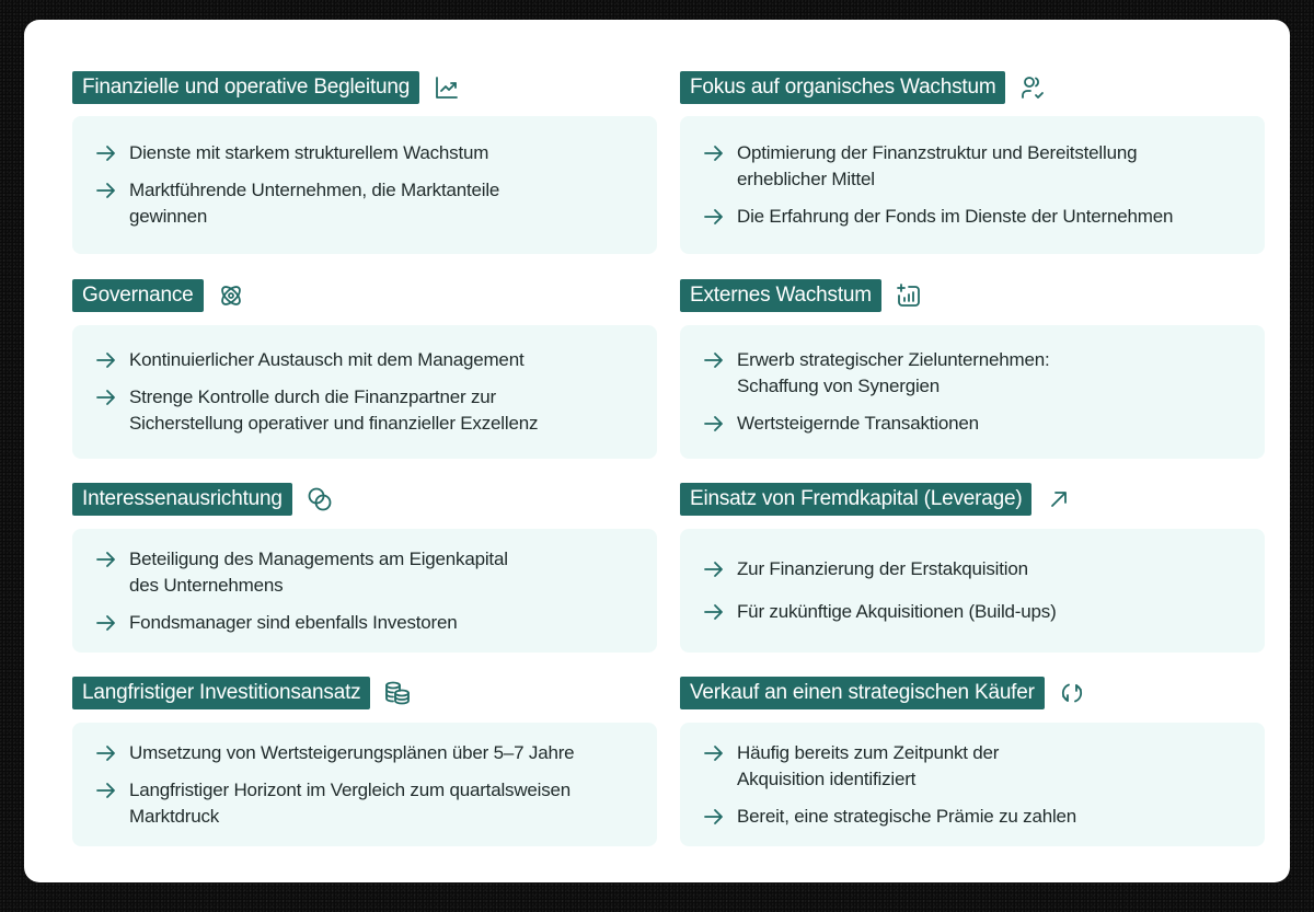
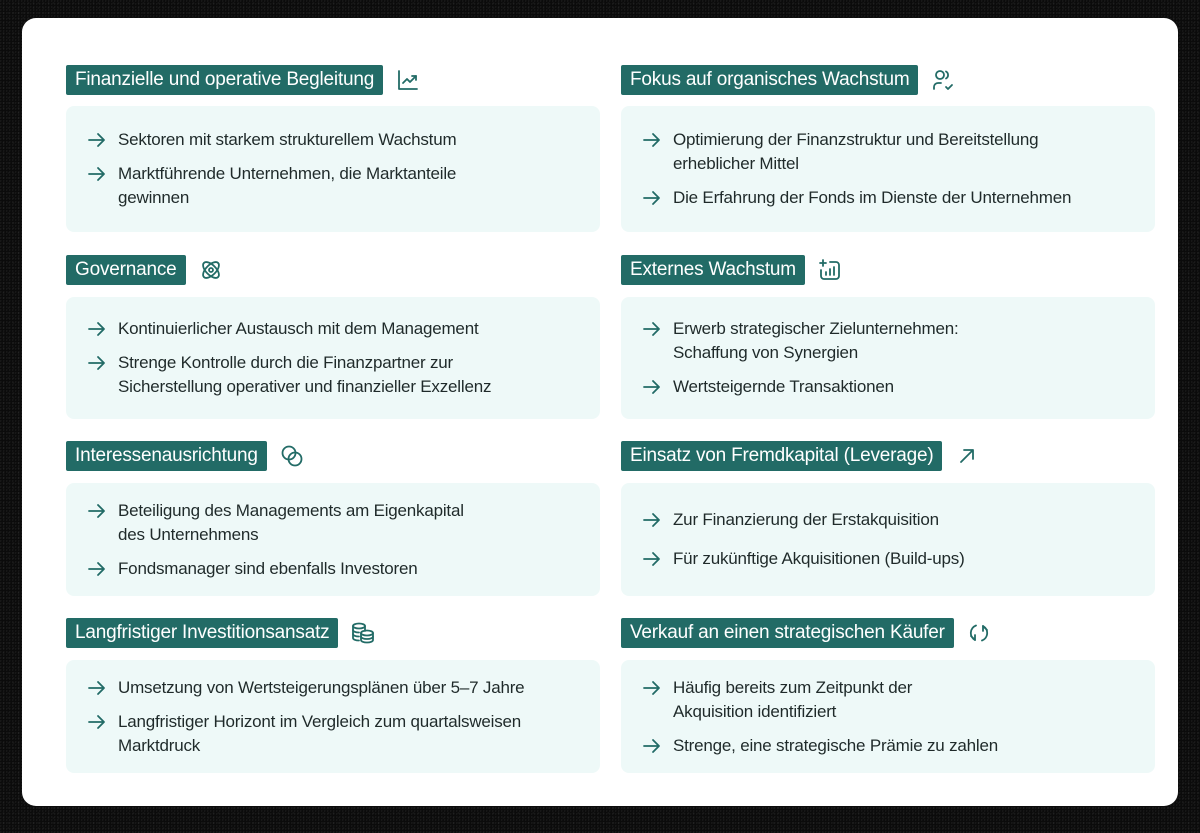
  Finanzielle und operative Begleitung
- Dienste mit starkem strukturellem Wachstum
+ Sektoren mit starkem strukturellem Wachstum
  Marktführende Unternehmen, die Marktanteile
  gewinnen
  Fokus auf organisches Wachstum
  Optimierung der Finanzstruktur und Bereitstellung
  erheblicher Mittel
  Die Erfahrung der Fonds im Dienste der Unternehmen
  Governance
  Kontinuierlicher Austausch mit dem Management
  Strenge Kontrolle durch die Finanzpartner zur
  Sicherstellung operativer und finanzieller Exzellenz
  Externes Wachstum
  Erwerb strategischer Zielunternehmen:
  Schaffung von Synergien
  Wertsteigernde Transaktionen
  Interessenausrichtung
  Beteiligung des Managements am Eigenkapital
  des Unternehmens
  Fondsmanager sind ebenfalls Investoren
  Einsatz von Fremdkapital (Leverage)
  Zur Finanzierung der Erstakquisition
  Für zukünftige Akquisitionen (Build-ups)
  Langfristiger Investitionsansatz
  Umsetzung von Wertsteigerungsplänen über 5–7 Jahre
  Langfristiger Horizont im Vergleich zum quartalsweisen
  Marktdruck
  Verkauf an einen strategischen Käufer
  Häufig bereits zum Zeitpunkt der
  Akquisition identifiziert
- Bereit, eine strategische Prämie zu zahlen
+ Strenge, eine strategische Prämie zu zahlen
